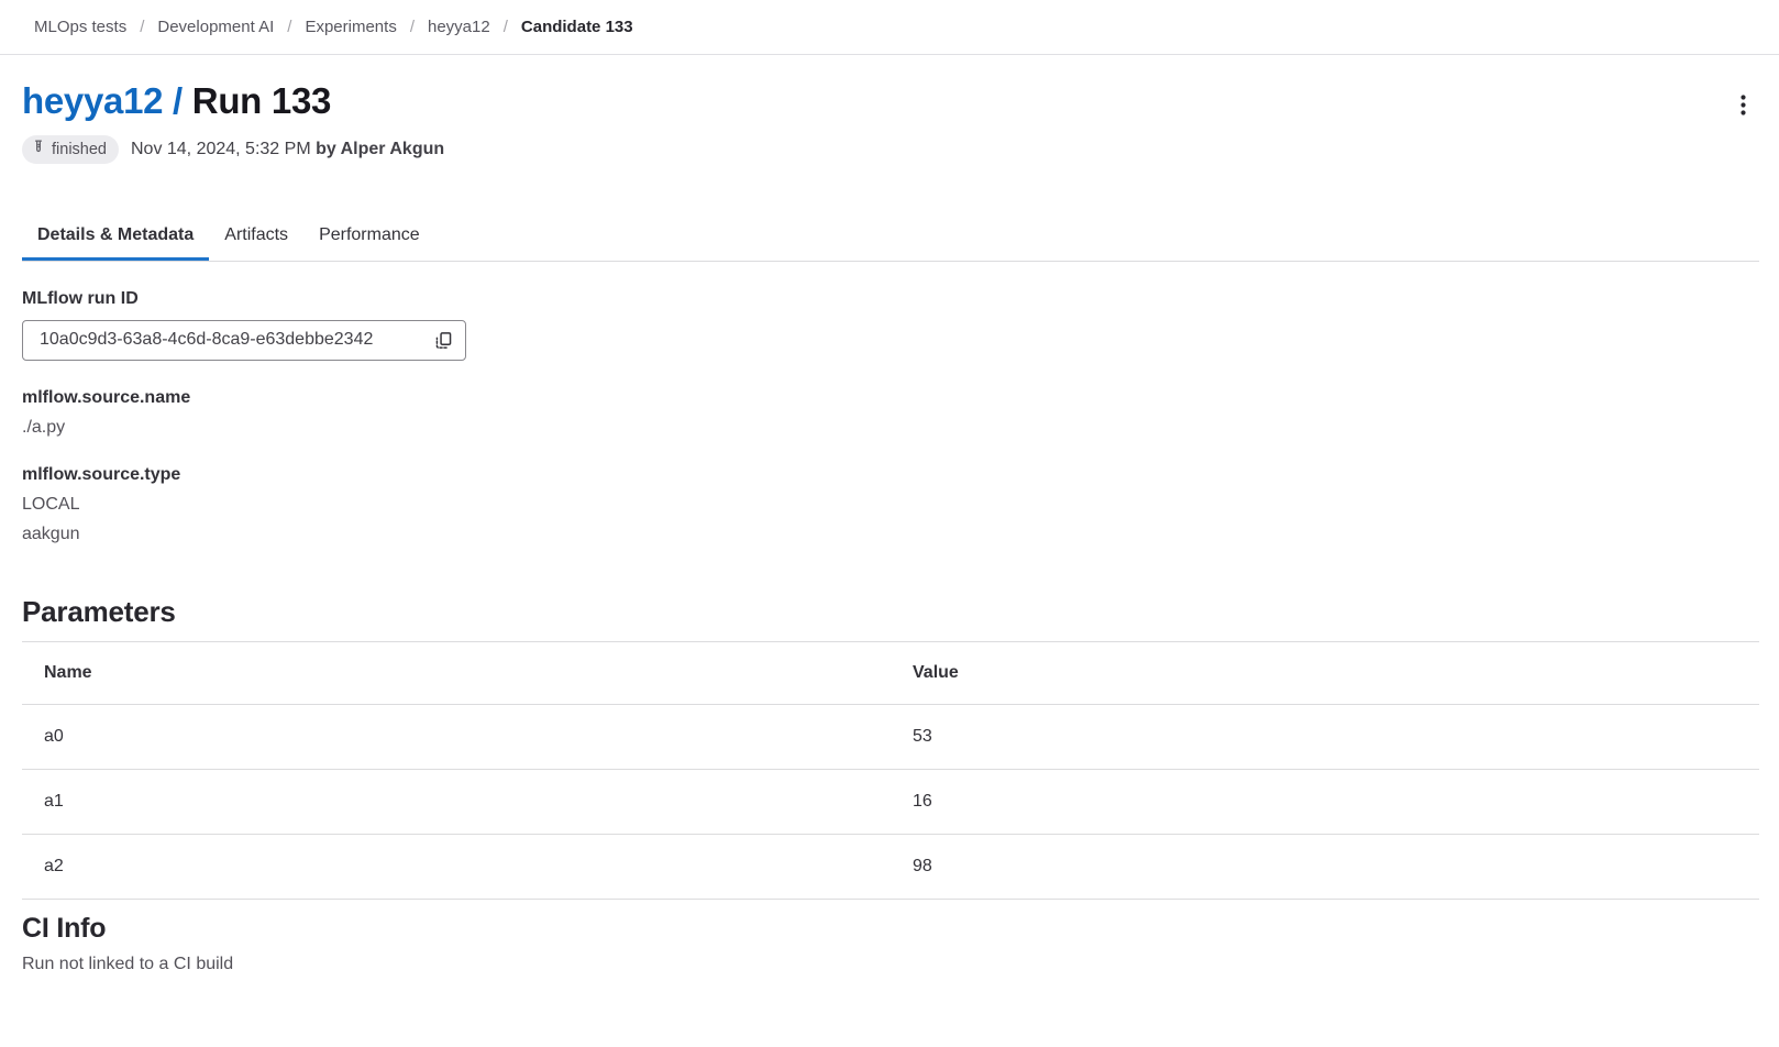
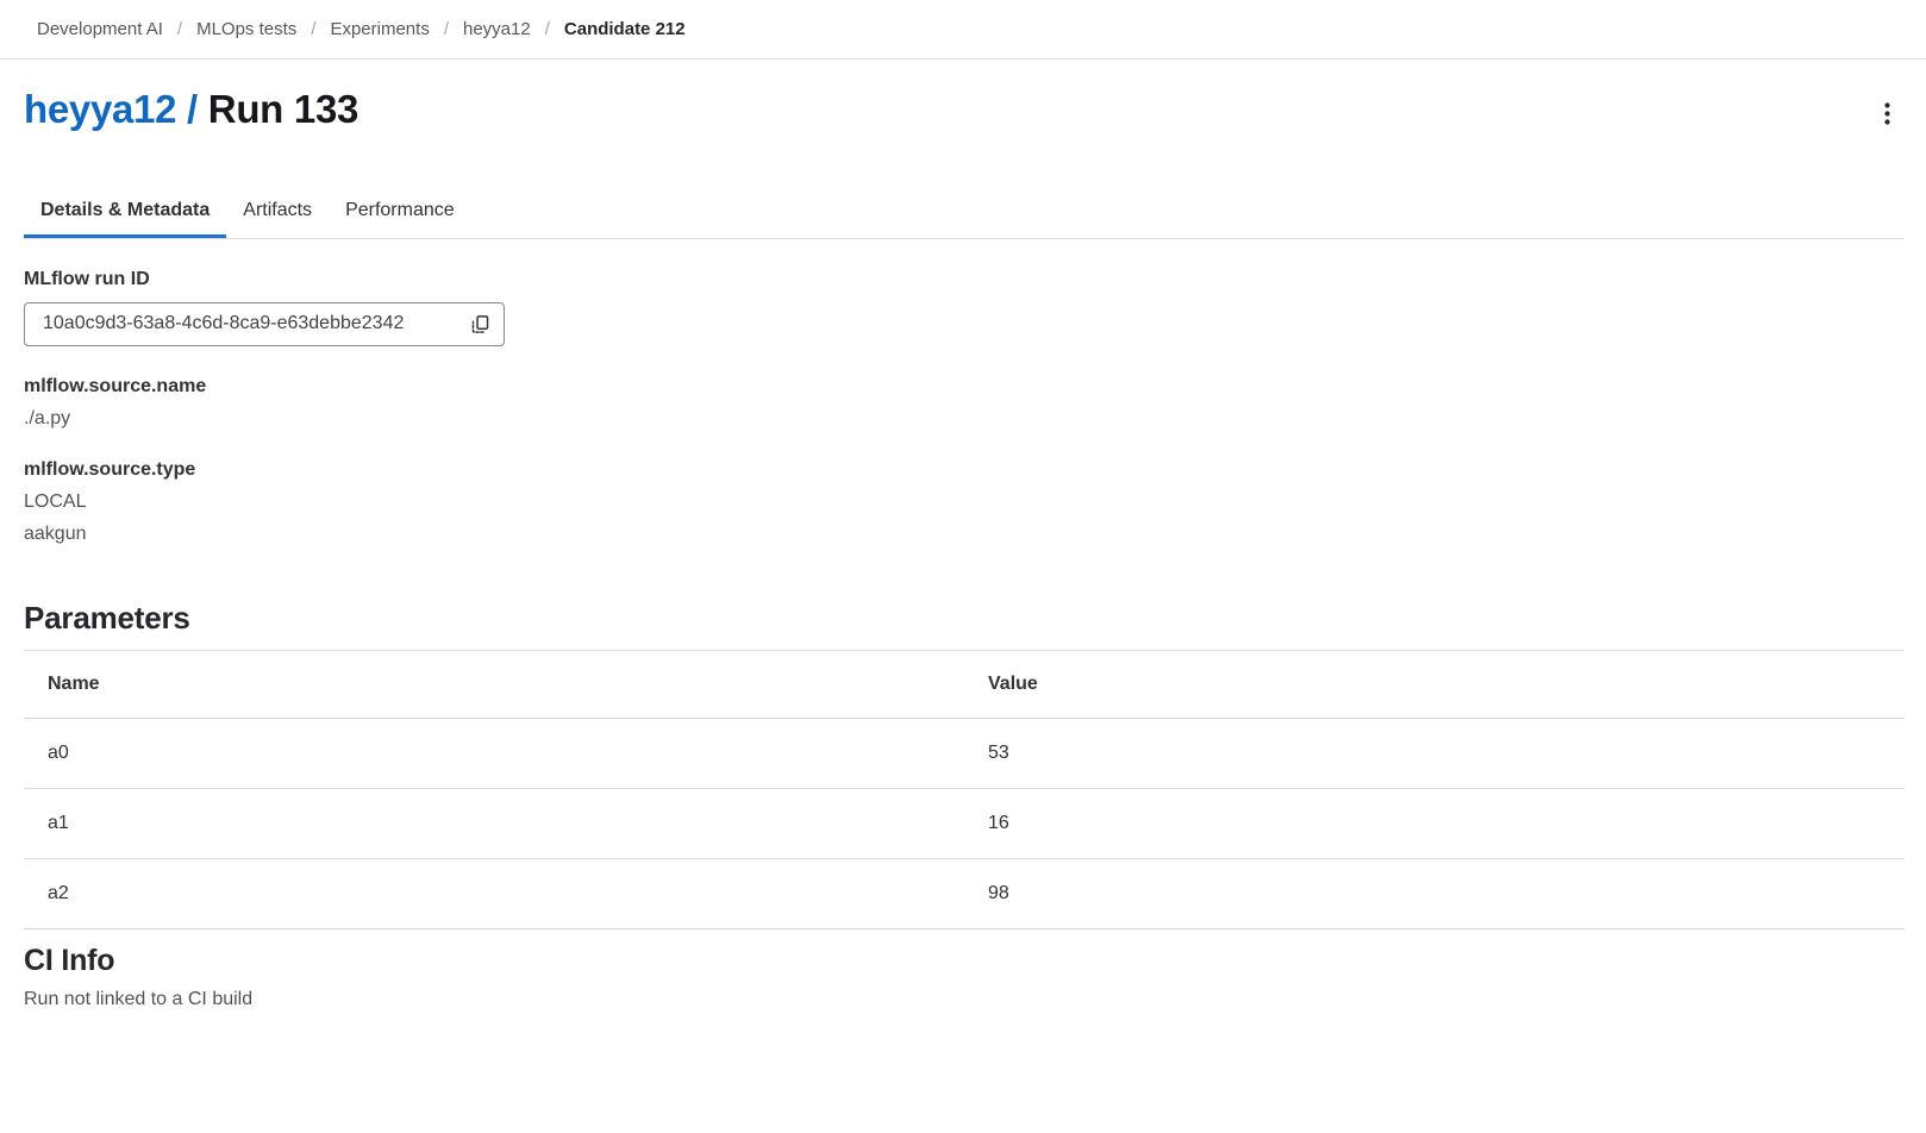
- MLOps tests
+ Development AI
  /
- Development AI
+ MLOps tests
  /
  Experiments
  /
  heyya12
  /
- Candidate 133
+ Candidate 212
  heyya12 / Run 133
- finished
- Nov 14, 2024, 5:32 PM by Alper Akgun
  Details & Metadata
  Artifacts
  Performance
  MLflow run ID
  10a0c9d3-63a8-4c6d-8ca9-e63debbe2342
  mlflow.source.name
  ./a.py
  mlflow.source.type
  LOCAL
  aakgun
  Parameters
  Name	Value
  a0	53
  a1	16
  a2	98
  CI Info
  Run not linked to a CI build
